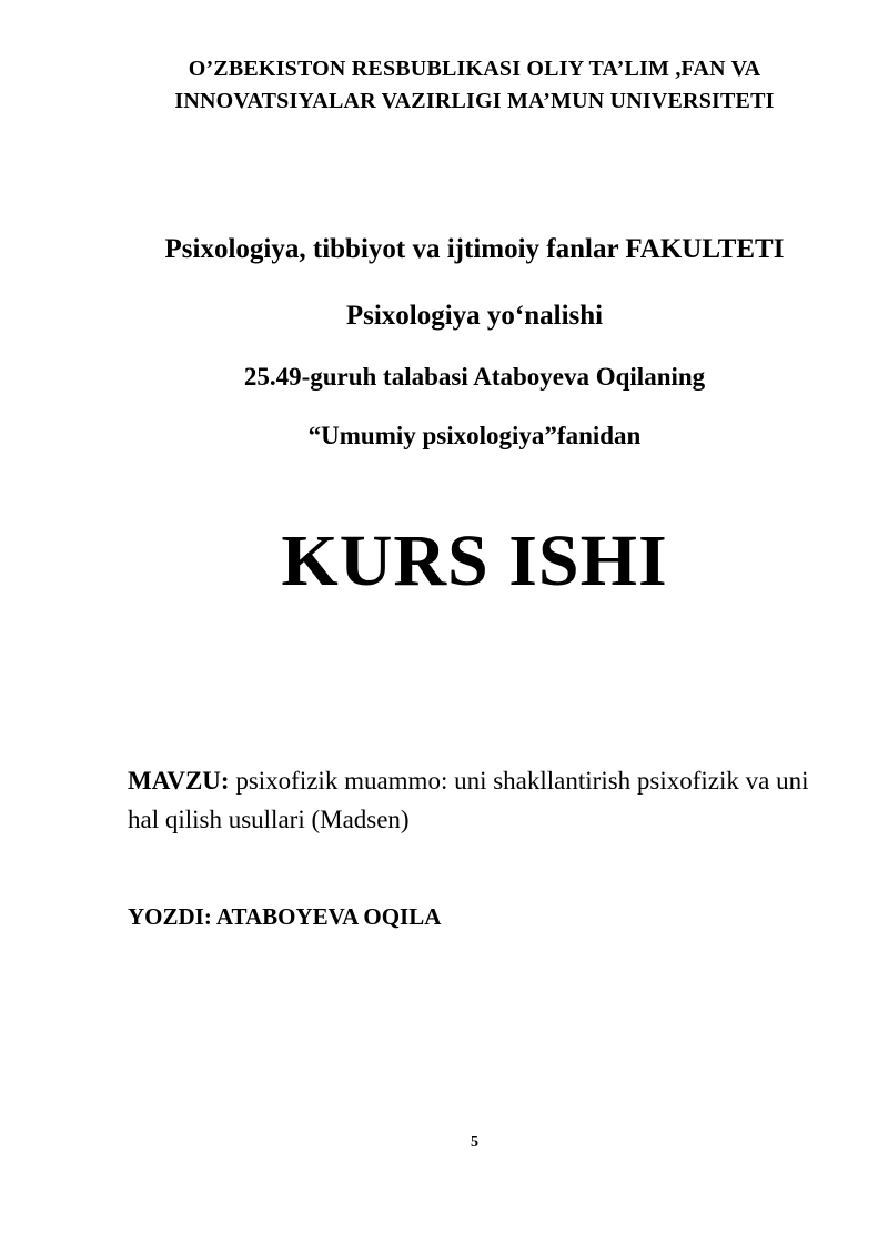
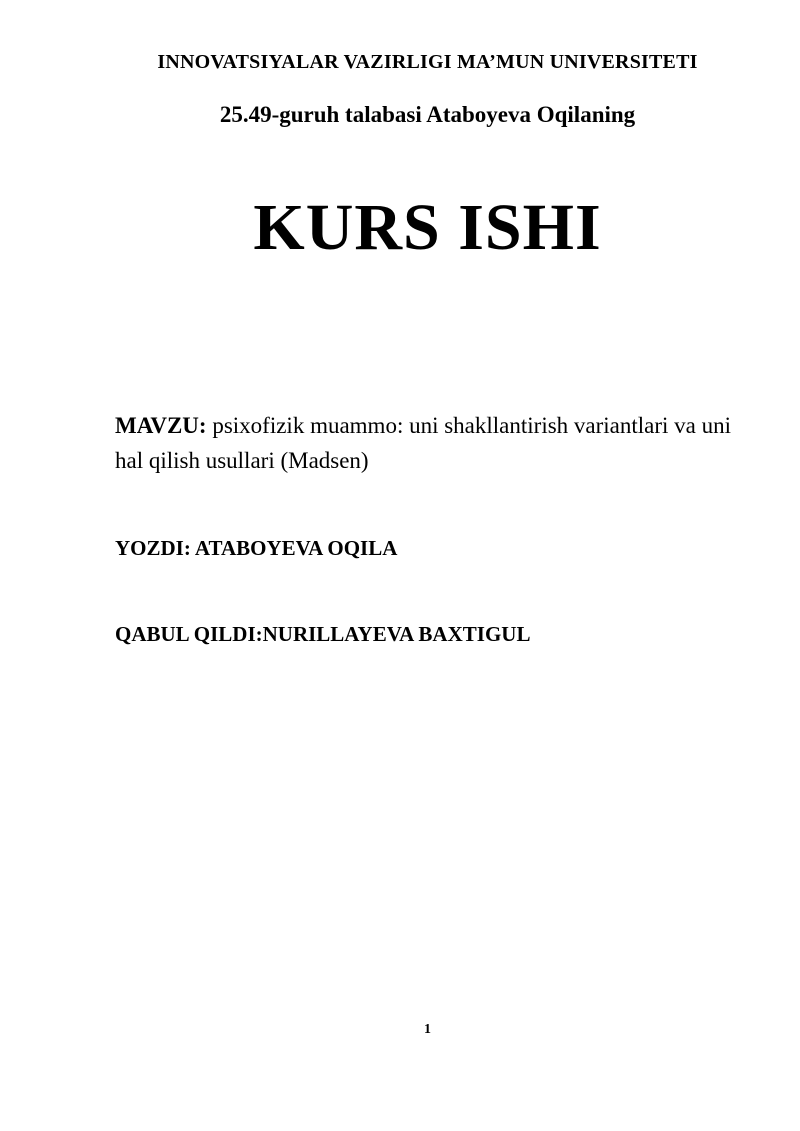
- O’ZBEKISTON RESBUBLIKASI OLIY TA’LIM ,FAN VA
  INNOVATSIYALAR VAZIRLIGI MA’MUN UNIVERSITETI
- Psixologiya, tibbiyot va ijtimoiy fanlar FAKULTETI
- Psixologiya yo‘nalishi
  25.49-guruh talabasi Ataboyeva Oqilaning
- “Umumiy psixologiya”fanidan
  KURS ISHI
- MAVZU: psixofizik muammo: uni shakllantirish psixofizik va uni hal qilish usullari (Madsen)
+ MAVZU: psixofizik muammo: uni shakllantirish variantlari va uni hal qilish usullari (Madsen)
  YOZDI: ATABOYEVA OQILA
+ QABUL QILDI:NURILLAYEVA BAXTIGUL
- 5
+ 1
